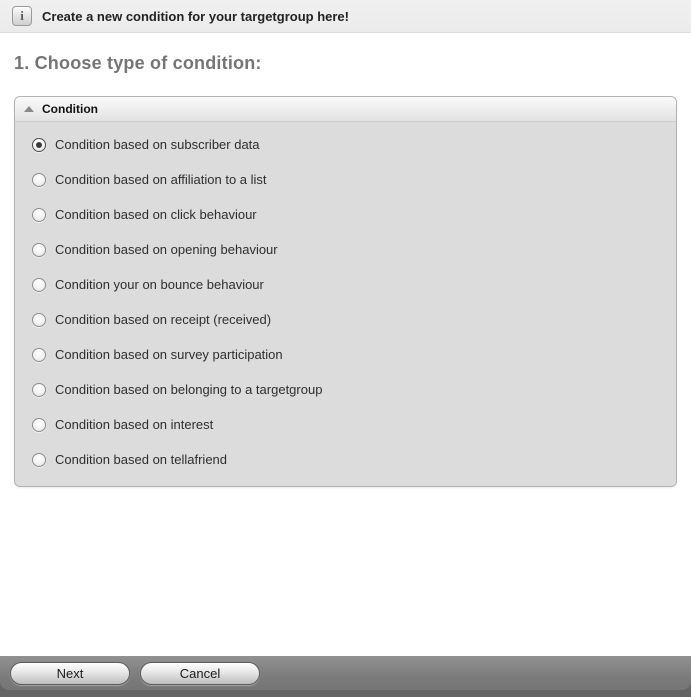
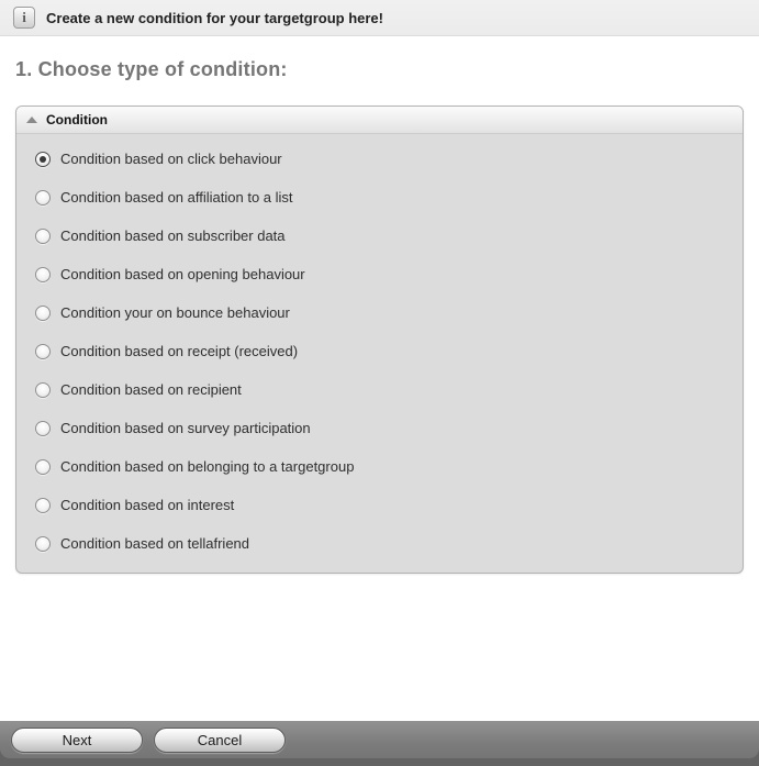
  i
  Create a new condition for your targetgroup here!
  1. Choose type of condition:
  Condition
- Condition based on subscriber data
+ Condition based on click behaviour
  Condition based on affiliation to a list
- Condition based on click behaviour
+ Condition based on subscriber data
  Condition based on opening behaviour
  Condition your on bounce behaviour
  Condition based on receipt (received)
+ Condition based on recipient
  Condition based on survey participation
  Condition based on belonging to a targetgroup
  Condition based on interest
  Condition based on tellafriend
  Next
  Cancel
